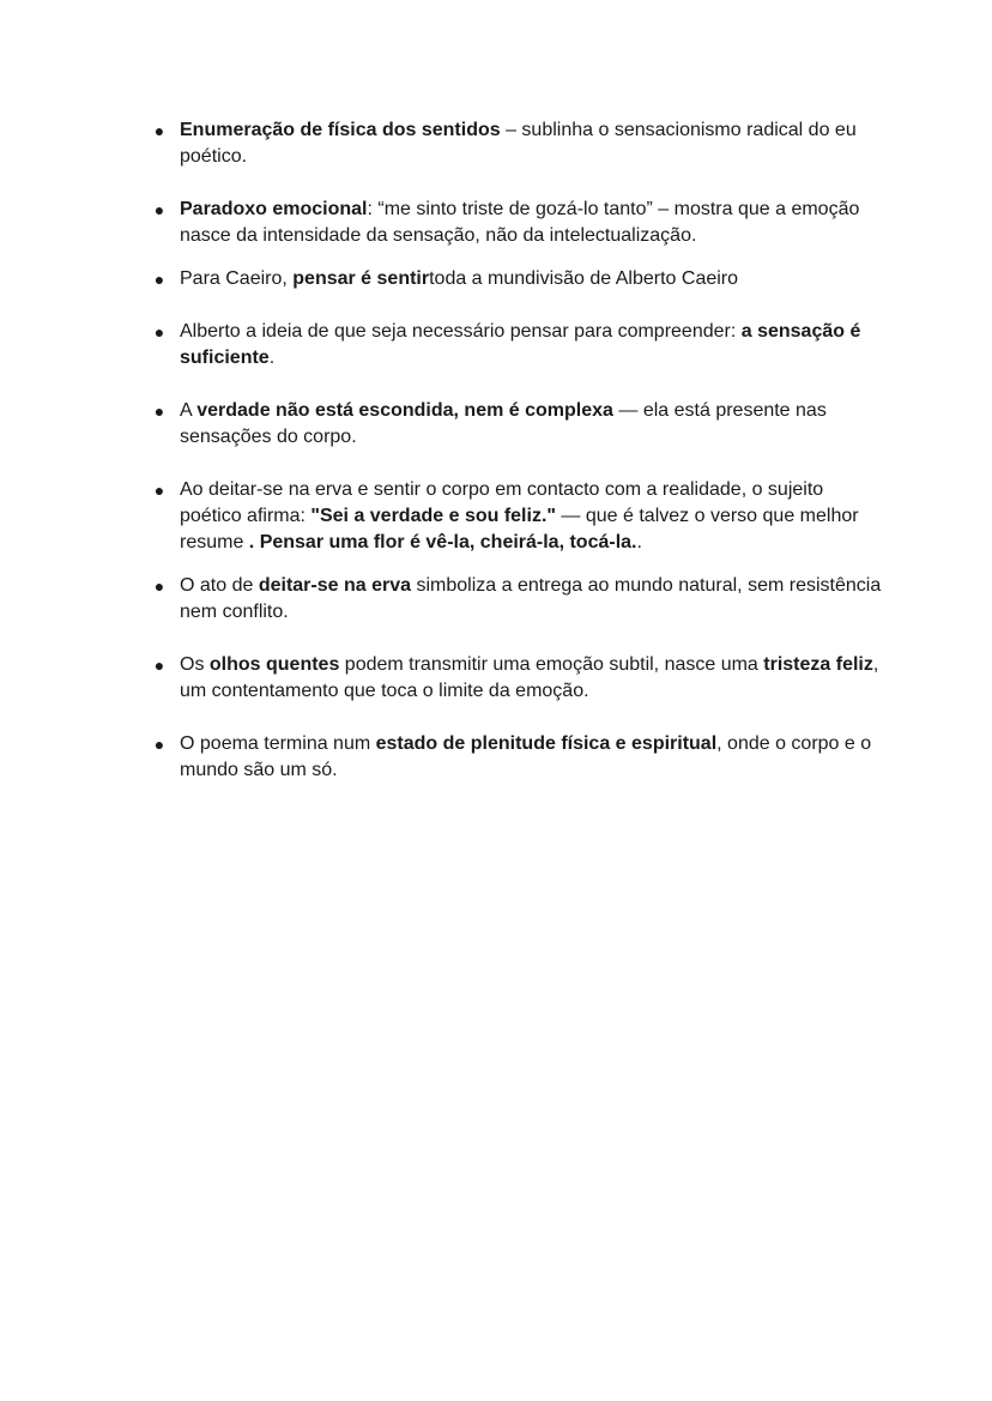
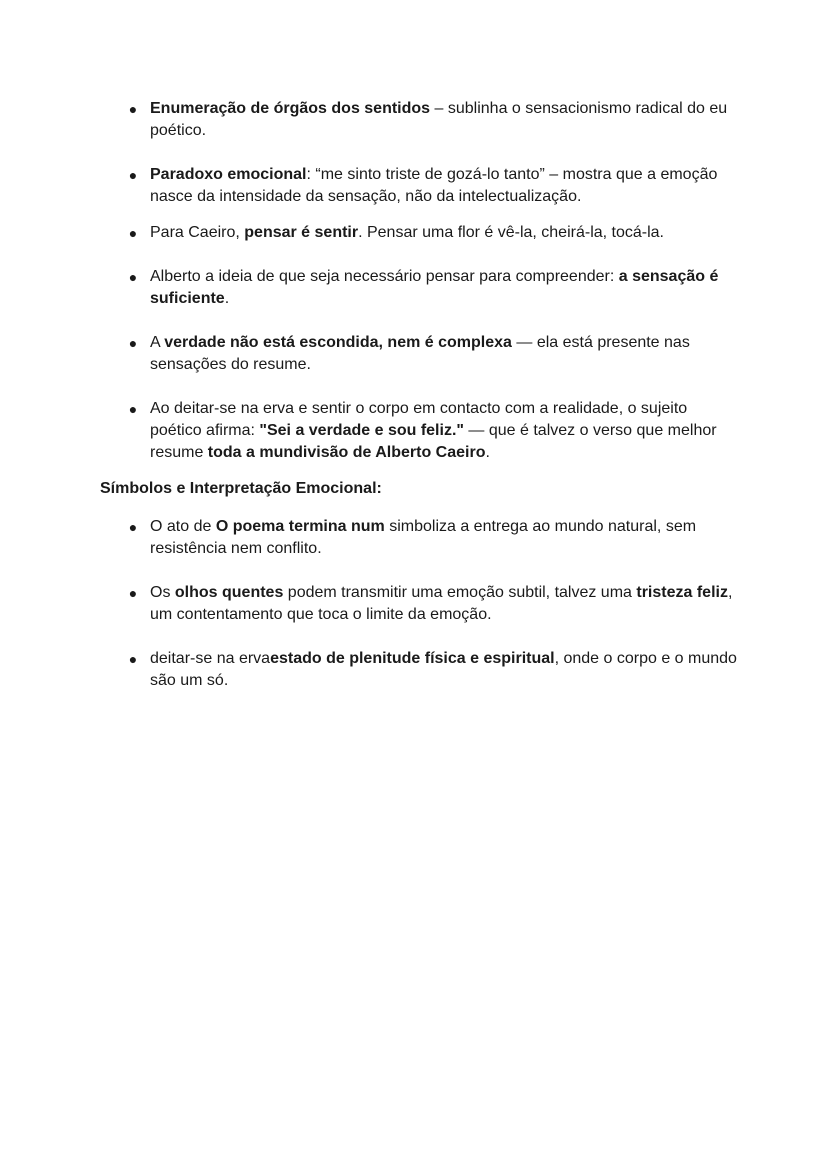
  ●
- Enumeração de física dos sentidos – sublinha o sensacionismo radical do eu poético.
+ Enumeração de órgãos dos sentidos – sublinha o sensacionismo radical do eu poético.
  ●
  Paradoxo emocional: “me sinto triste de gozá-lo tanto” – mostra que a emoção nasce da intensidade da sensação, não da intelectualização.
  ●
- Para Caeiro, pensar é sentirtoda a mundivisão de Alberto Caeiro
+ Para Caeiro, pensar é sentir. Pensar uma flor é vê-la, cheirá-la, tocá-la.
  ●
  Alberto a ideia de que seja necessário pensar para compreender: a sensação é suficiente.
  ●
- A verdade não está escondida, nem é complexa — ela está presente nas sensações do corpo.
+ A verdade não está escondida, nem é complexa — ela está presente nas sensações do resume.
  ●
- Ao deitar-se na erva e sentir o corpo em contacto com a realidade, o sujeito poético afirma: "Sei a verdade e sou feliz." — que é talvez o verso que melhor resume . Pensar uma flor é vê-la, cheirá-la, tocá-la..
+ Ao deitar-se na erva e sentir o corpo em contacto com a realidade, o sujeito poético afirma: "Sei a verdade e sou feliz." — que é talvez o verso que melhor resume toda a mundivisão de Alberto Caeiro.
+ Símbolos e Interpretação Emocional:
  ●
- O ato de deitar-se na erva simboliza a entrega ao mundo natural, sem resistência nem conflito.
+ O ato de O poema termina num simboliza a entrega ao mundo natural, sem resistência nem conflito.
  ●
- Os olhos quentes podem transmitir uma emoção subtil, nasce uma tristeza feliz, um contentamento que toca o limite da emoção.
+ Os olhos quentes podem transmitir uma emoção subtil, talvez uma tristeza feliz, um contentamento que toca o limite da emoção.
  ●
- O poema termina num estado de plenitude física e espiritual, onde o corpo e o mundo são um só.
+ deitar-se na ervaestado de plenitude física e espiritual, onde o corpo e o mundo são um só.
